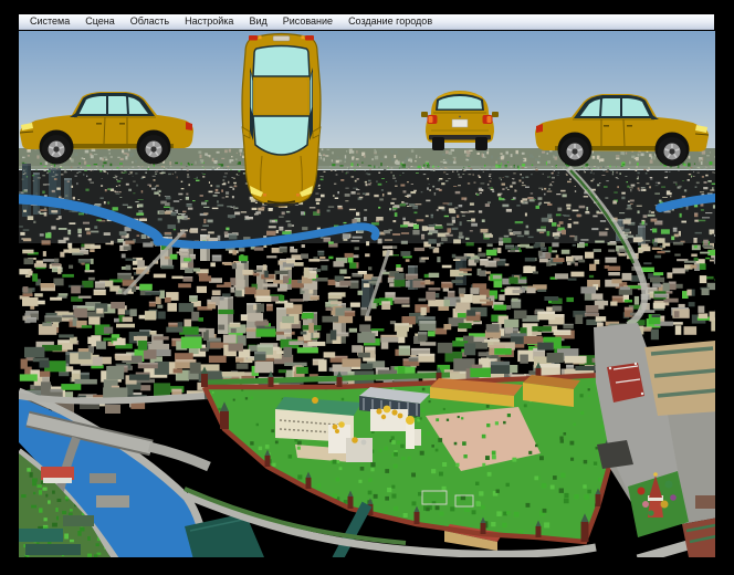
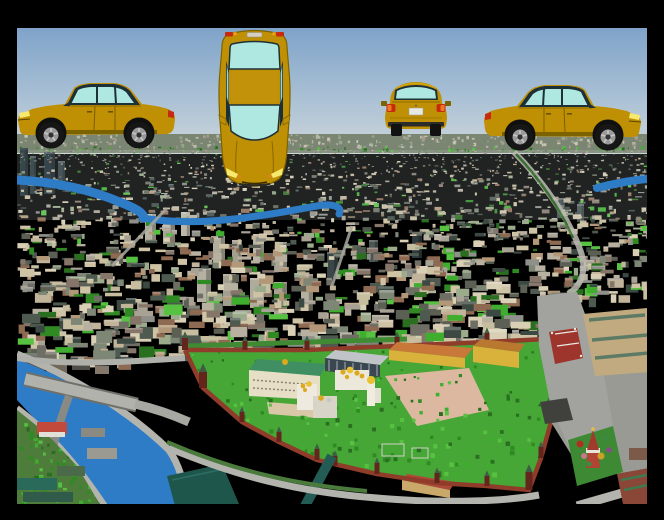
- Система
- Сцена
- Область
- Настройка
- Вид
- Рисование
- Создание городов
